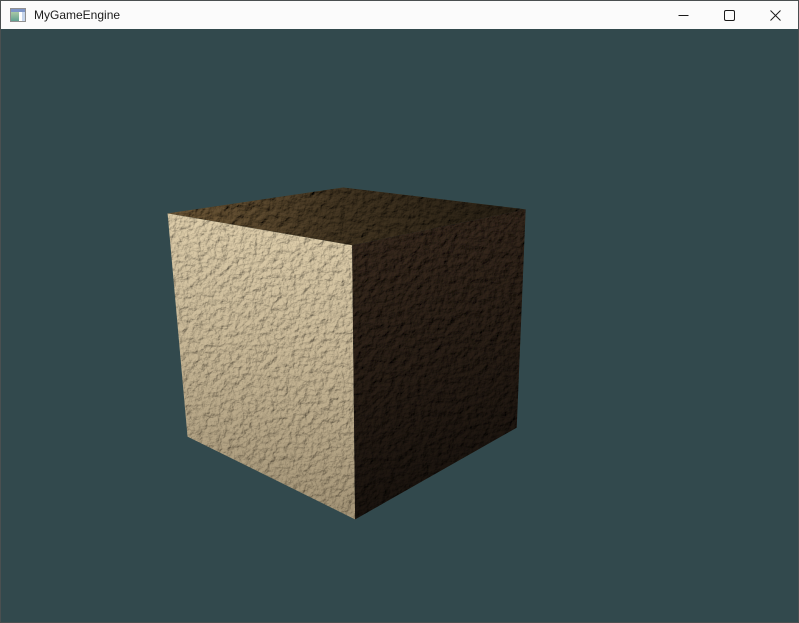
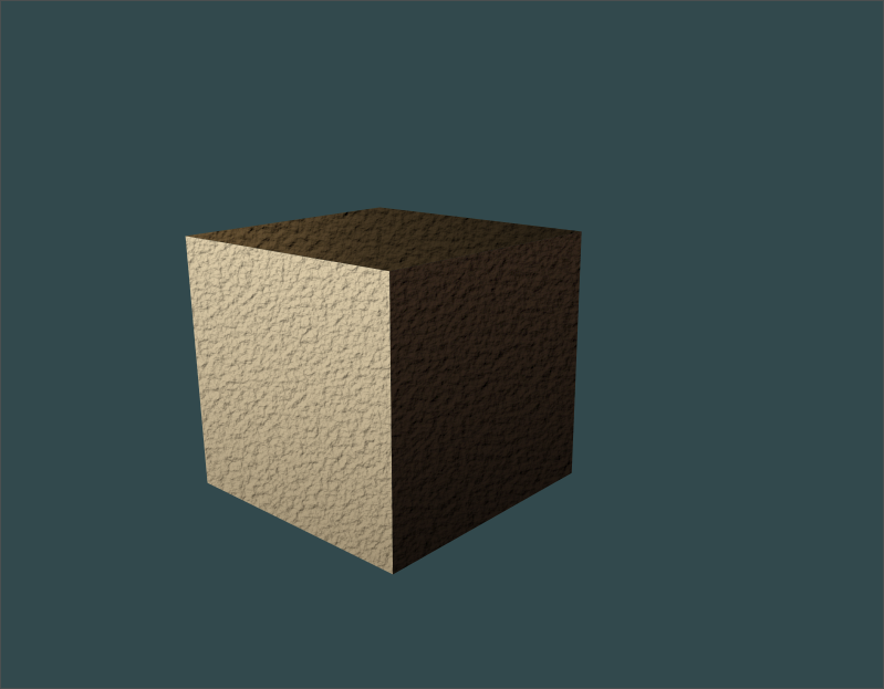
- MyGameEngine
